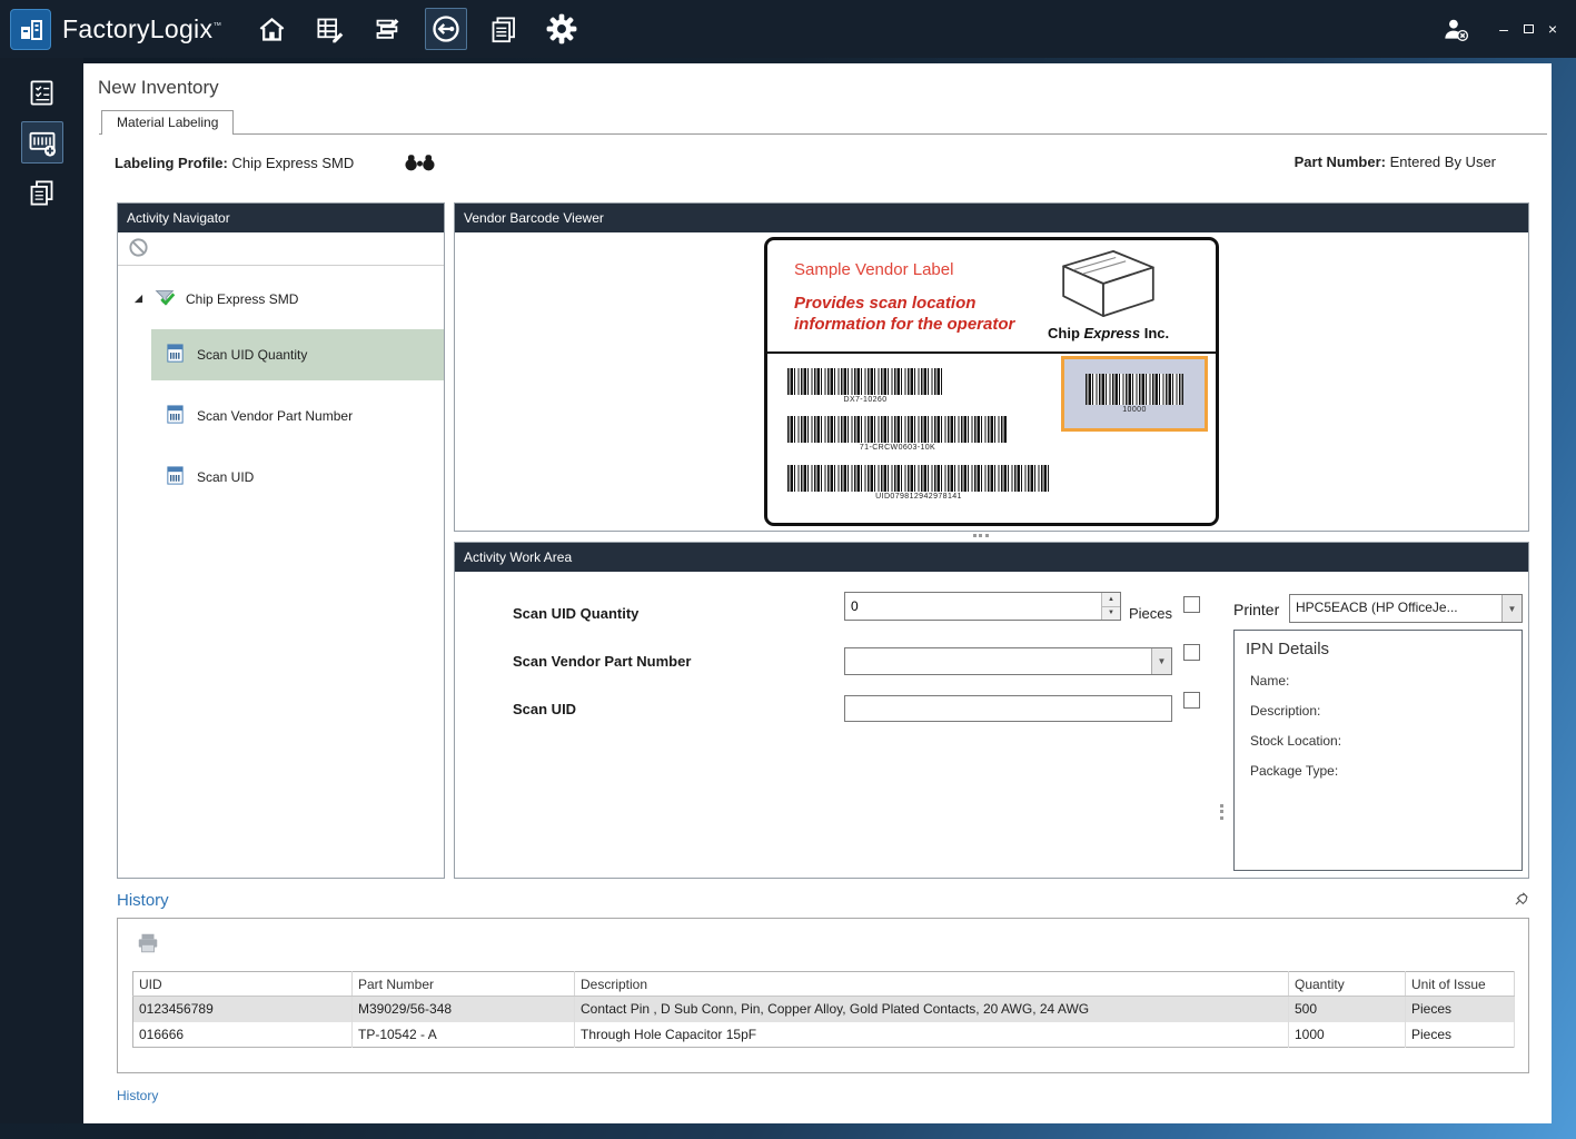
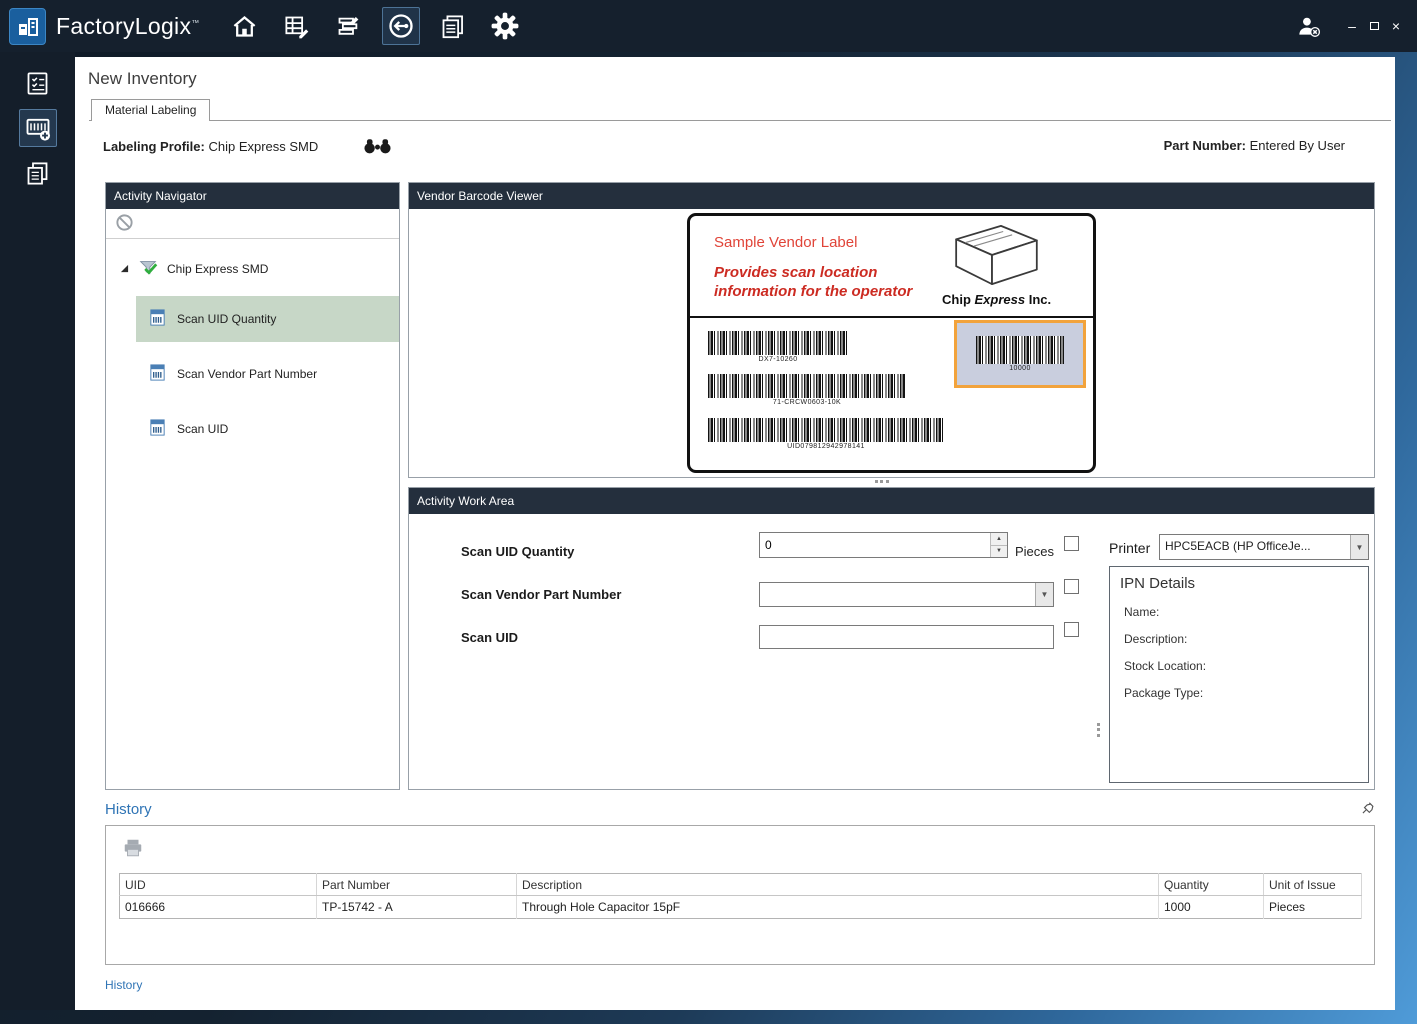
  FactoryLogix™
  –
  ×
  New Inventory
  Material Labeling
  Labeling Profile:
  Chip Express SMD
  Part Number: Entered By User
  Activity Navigator
  Chip Express SMD
  Scan UID Quantity
  Scan Vendor Part Number
  Scan UID
  Vendor Barcode Viewer
  Sample Vendor Label
  Provides scan location
  information for the operator
  Chip Express Inc.
  Activity Work Area
  Scan UID Quantity
  0
  Pieces
  Scan Vendor Part Number
  ▼
  Scan UID
  Printer
  HPC5EACB (HP OfficeJe...
  ▼
  IPN Details
  Name:
  Description:
  Stock Location:
  Package Type:
  History
  UID	Part Number	Description	Quantity	Unit of Issue
- 0123456789	M39029/56-348	Contact Pin , D Sub Conn, Pin, Copper Alloy, Gold Plated Contacts, 20 AWG, 24 AWG	500	Pieces
- 016666	TP-10542 - A	Through Hole Capacitor 15pF	1000	Pieces
+ 016666	TP-15742 - A	Through Hole Capacitor 15pF	1000	Pieces
  History
